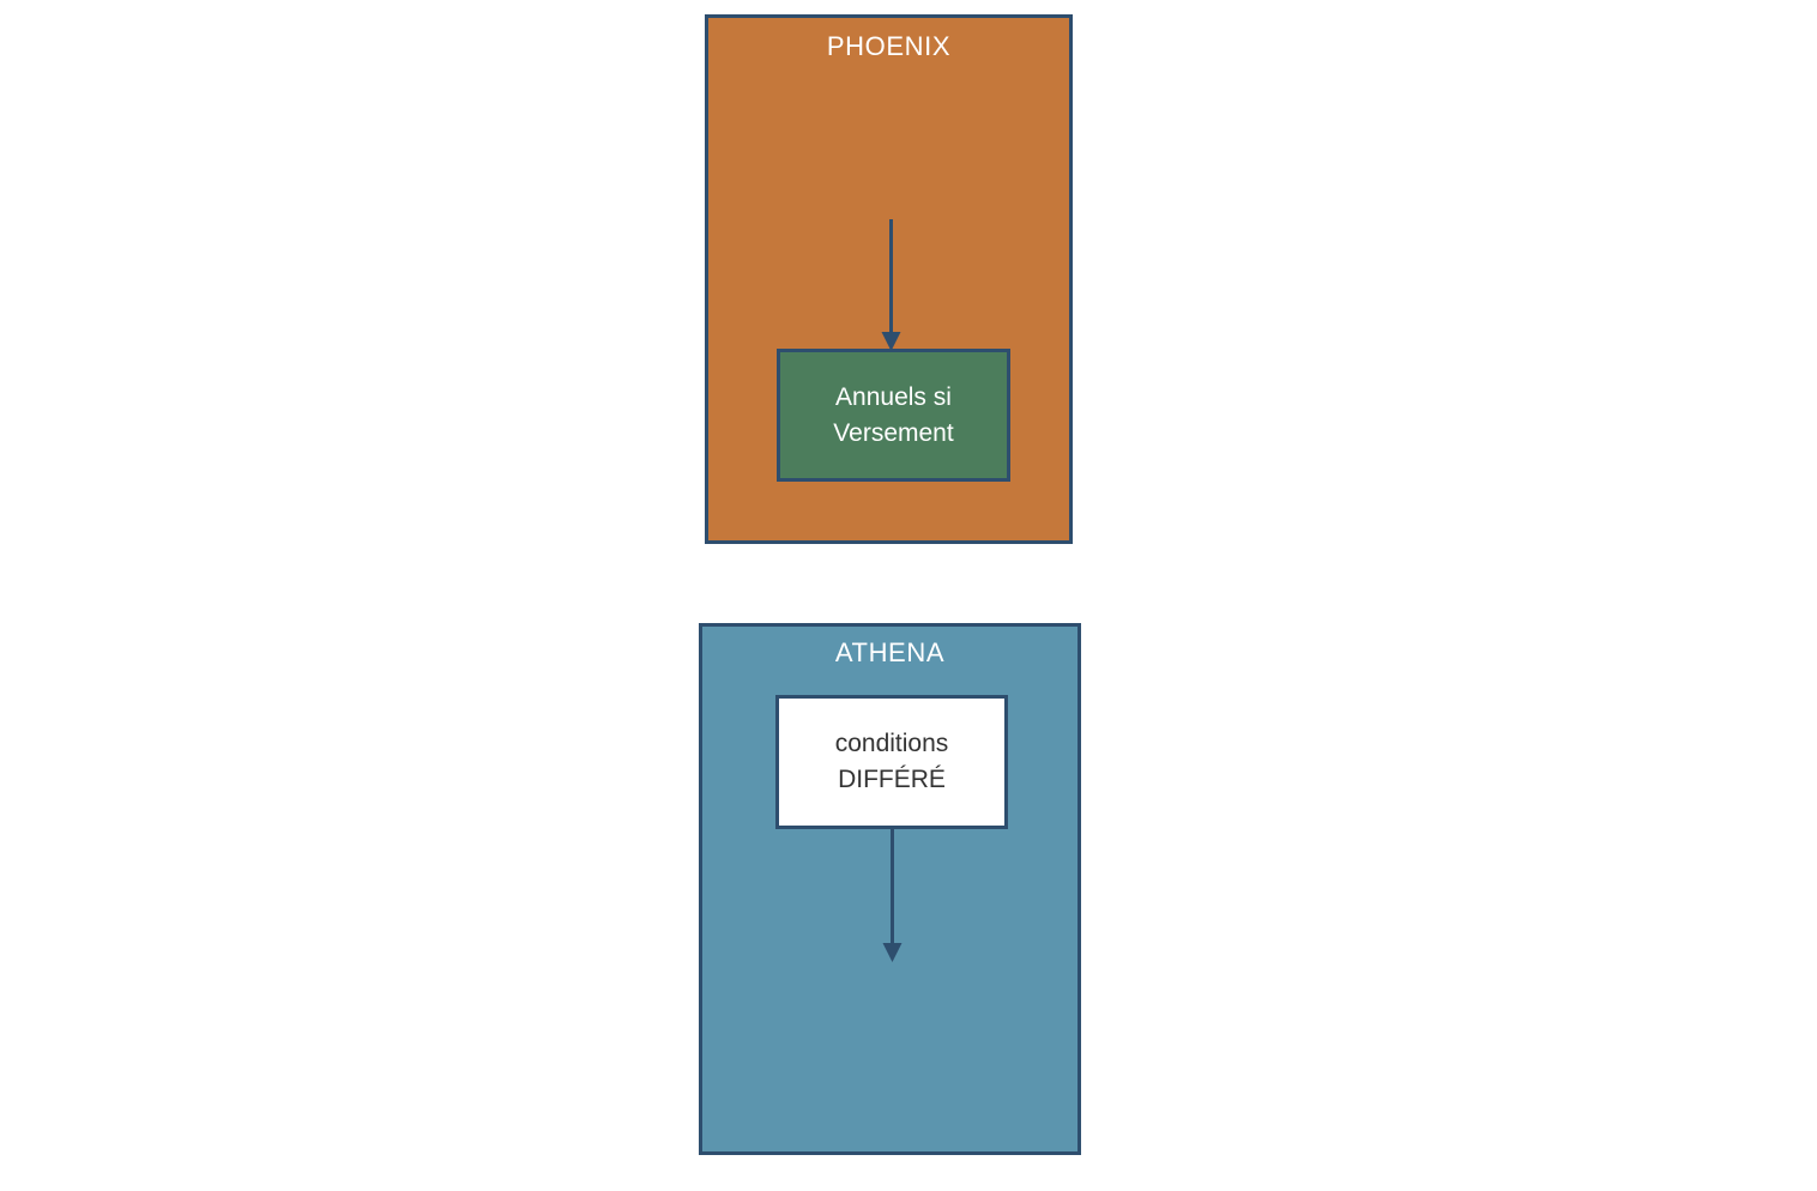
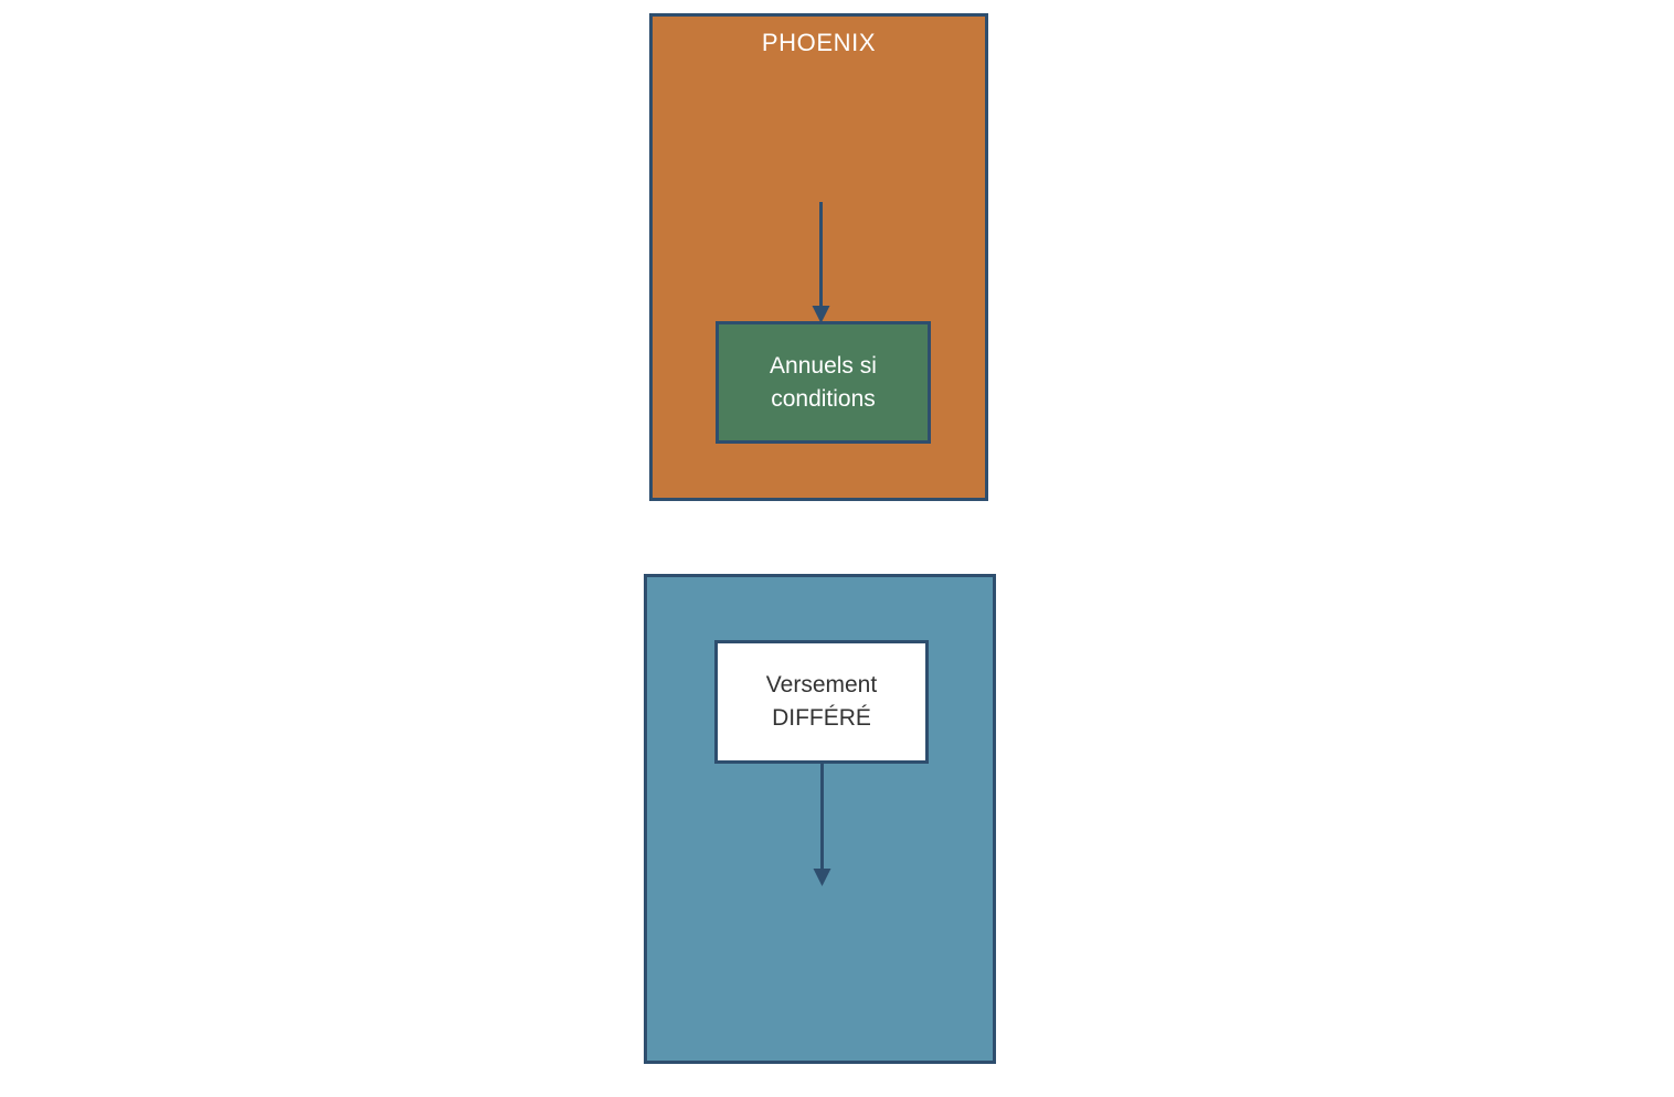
  PHOENIX
  Annuels si
- Versement
+ conditions
- ATHENA
- conditions
+ Versement
  DIFFÉRÉ
